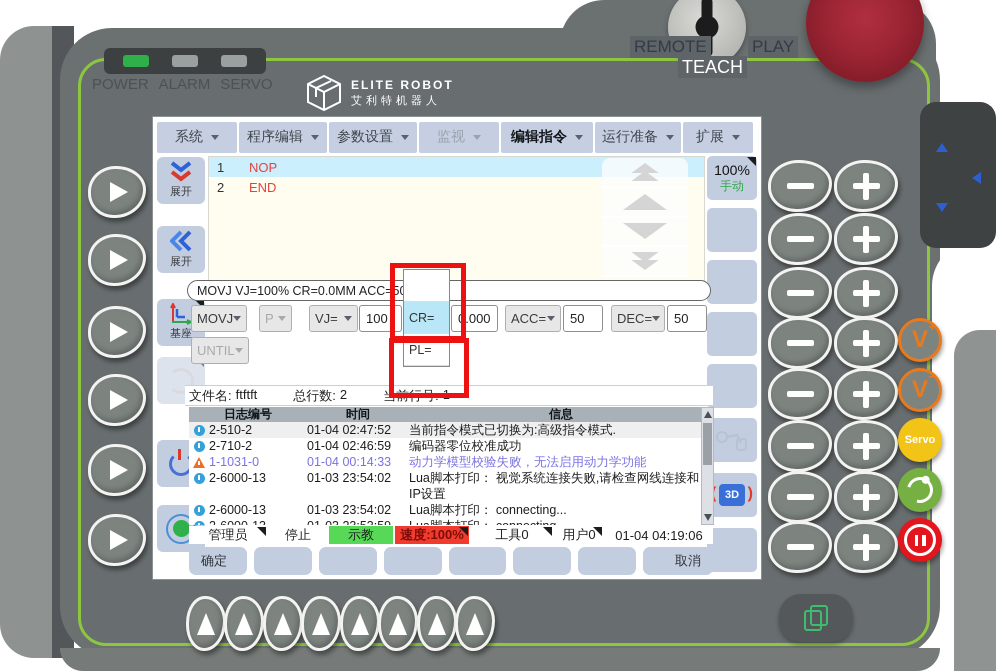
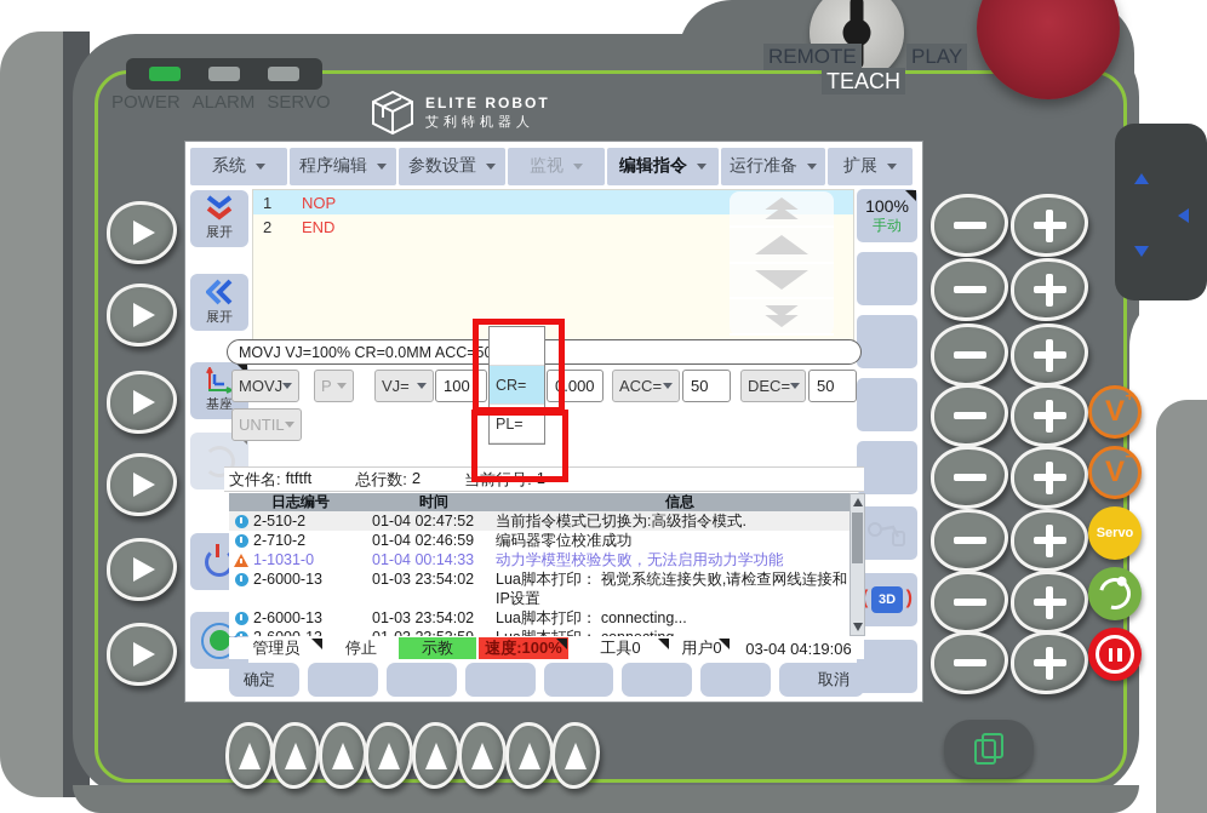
  POWER
  ALARM
  SERVO
  ELITE ROBOT
  艾利特机器人
  REMOTE
  PLAY
  TEACH
  V
  V
  Servo
  系统
  程序编辑
  参数设置
  监视
  编辑指令
  运行准备
  扩展
  展开
  展开
  基座
  1
  NOP
  2
  END
  100%
  手动
  3D
  MOVJ VJ=100% CR=0.0MM ACC=5
  MOVJ
  P
  VJ=
  100
  0.000
  ACC=
  50
  DEC=
  50
  UNTIL
  CR=
  PL=
  文件名:
  ftftft
  总行数:
  2
  当前行号:
  1
  日志编号
  时间
  信息
  2-510-2
  01-04 02:47:52
  当前指令模式已切换为:高级指令模式.
  2-710-2
  01-04 02:46:59
  编码器零位校准成功
  1-1031-0
  01-04 00:14:33
  动力学模型校验失败，无法启用动力学功能
  2-6000-13
  01-03 23:54:02
  Lua脚本打印： 视觉系统连接失败,请检查网线连接和IP设置
  2-6000-13
  01-03 23:54:02
  Lua脚本打印： connecting...
  管理员
  停止
  示教
  速度:100%
  工具0
  用户0
- 01-04 04:19:06
+ 03-04 04:19:06
  确定
  取消
